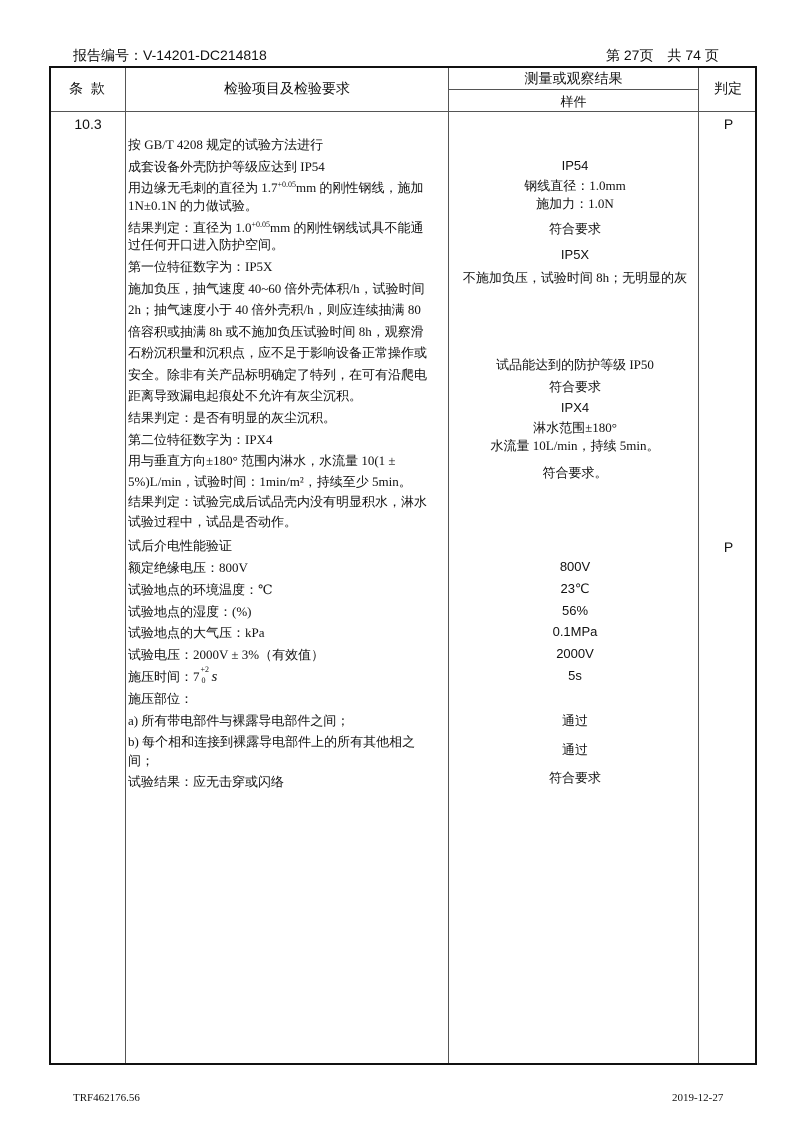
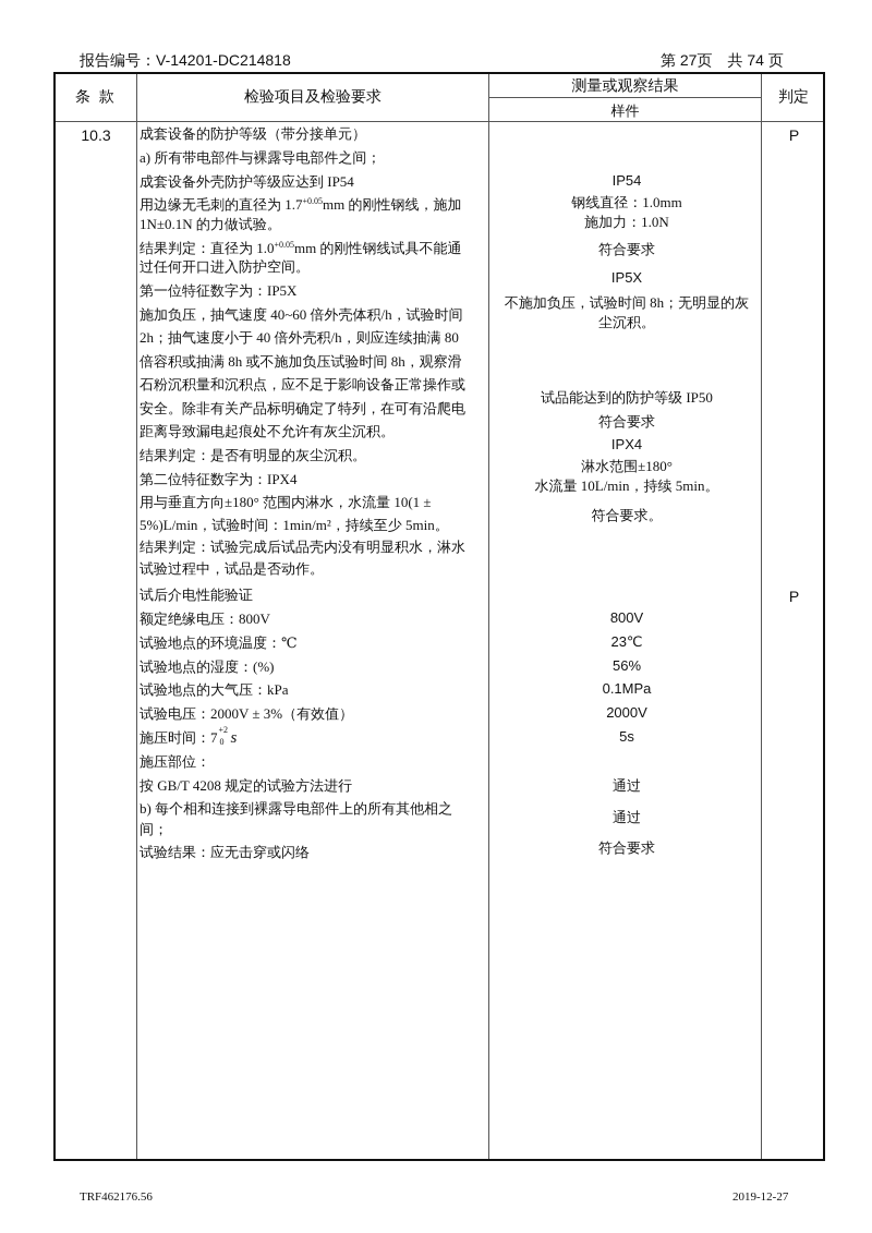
  报告编号：V-14201-DC214818
  第 27页 共 74 页
  条 款
  检验项目及检验要求
  测量或观察结果
  样件
  判定
  10.3
  P
+ 成套设备的防护等级（带分接单元）
- 按 GB/T 4208 规定的试验方法进行
+ a) 所有带电部件与裸露导电部件之间；
  成套设备外壳防护等级应达到 IP54
  用边缘无毛刺的直径为 1.7+0.05mm 的刚性钢线，施加
  1N±0.1N 的力做试验。
  结果判定：直径为 1.0+0.05mm 的刚性钢线试具不能通
  过任何开口进入防护空间。
  第一位特征数字为：IP5X
  施加负压，抽气速度 40~60 倍外壳体积/h，试验时间
  2h；抽气速度小于 40 倍外壳积/h，则应连续抽满 80
  倍容积或抽满 8h 或不施加负压试验时间 8h，观察滑
  石粉沉积量和沉积点，应不足于影响设备正常操作或
  安全。除非有关产品标明确定了特列，在可有沿爬电
  距离导致漏电起痕处不允许有灰尘沉积。
  结果判定：是否有明显的灰尘沉积。
  第二位特征数字为：IPX4
  用与垂直方向±180° 范围内淋水，水流量 10(1 ±
  5%)L/min，试验时间：1min/m²，持续至少 5min。
  结果判定：试验完成后试品壳内没有明显积水，淋水
  试验过程中，试品是否动作。
  IP54
  钢线直径：1.0mm
  施加力：1.0N
  符合要求
  IP5X
  不施加负压，试验时间 8h；无明显的灰
+ 尘沉积。
  试品能达到的防护等级 IP50
  符合要求
  IPX4
  淋水范围±180°
  水流量 10L/min，持续 5min。
  符合要求。
  P
  试后介电性能验证
  额定绝缘电压：800V
  试验地点的环境温度：℃
  试验地点的湿度：(%)
  试验地点的大气压：kPa
  试验电压：2000V ± 3%（有效值）
  施压时间：7
  +2
  0
  s
  施压部位：
- a) 所有带电部件与裸露导电部件之间；
+ 按 GB/T 4208 规定的试验方法进行
  b) 每个相和连接到裸露导电部件上的所有其他相之
  间；
  试验结果：应无击穿或闪络
  800V
  23℃
  56%
  0.1MPa
  2000V
  5s
  通过
  通过
  符合要求
  TRF462176.56
  2019-12-27
